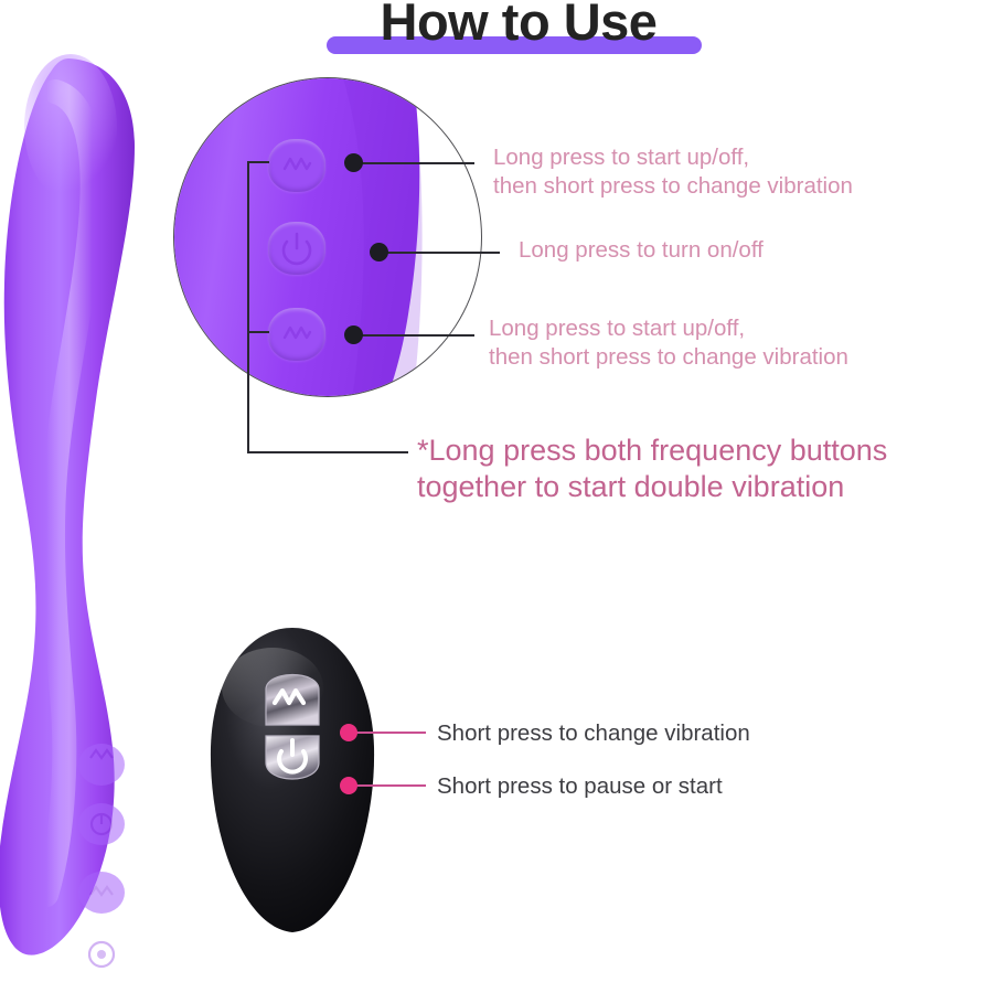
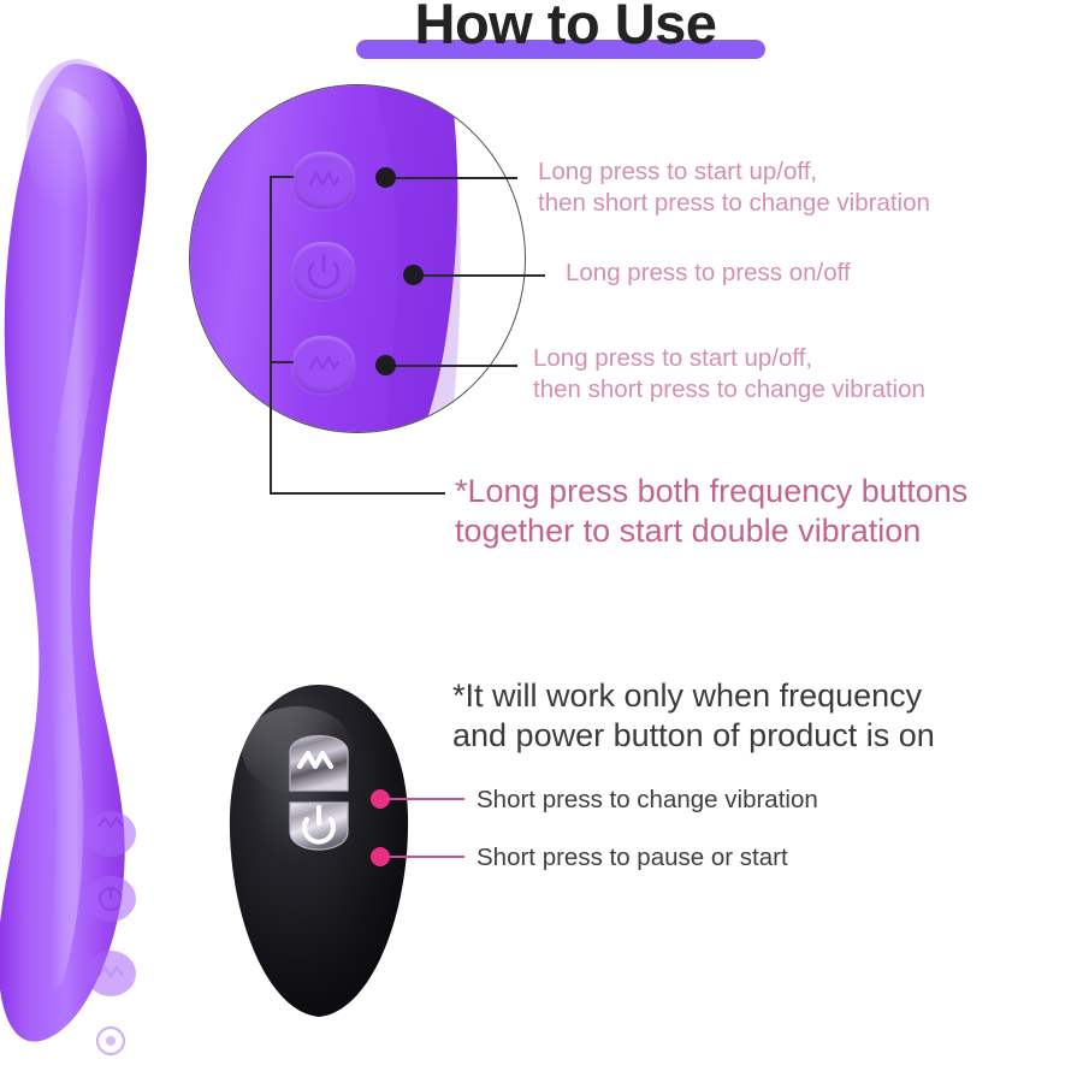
  How to Use
  Long press to start up/off,
  then short press to change vibration
- Long press to turn on/off
+ Long press to press on/off
  Long press to start up/off,
  then short press to change vibration
  *Long press both frequency buttons
  together to start double vibration
+ *It will work only when frequency
+ and power button of product is on
  Short press to change vibration
  Short press to pause or start
